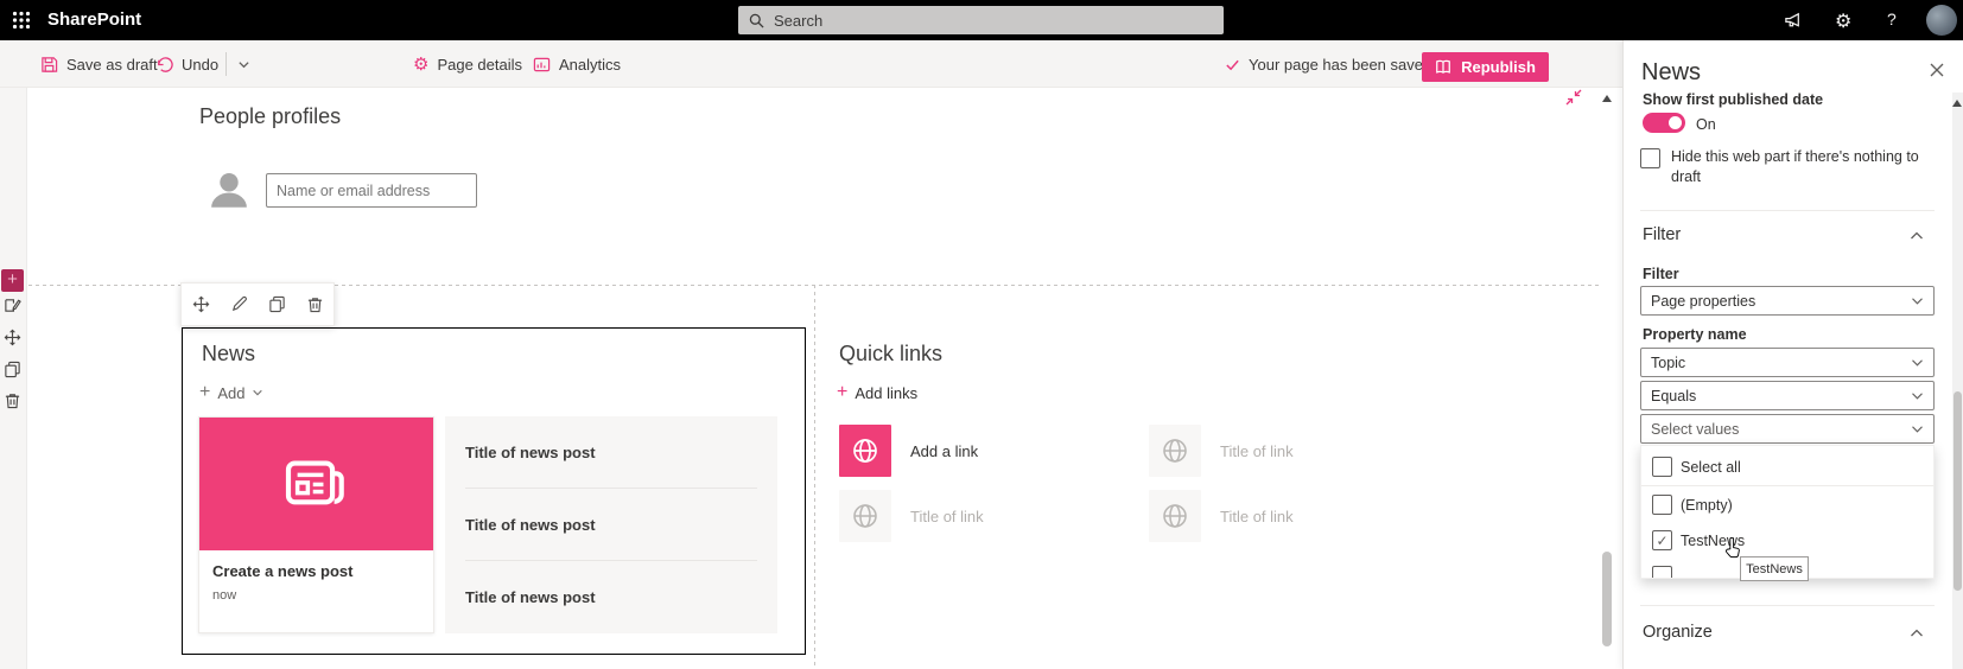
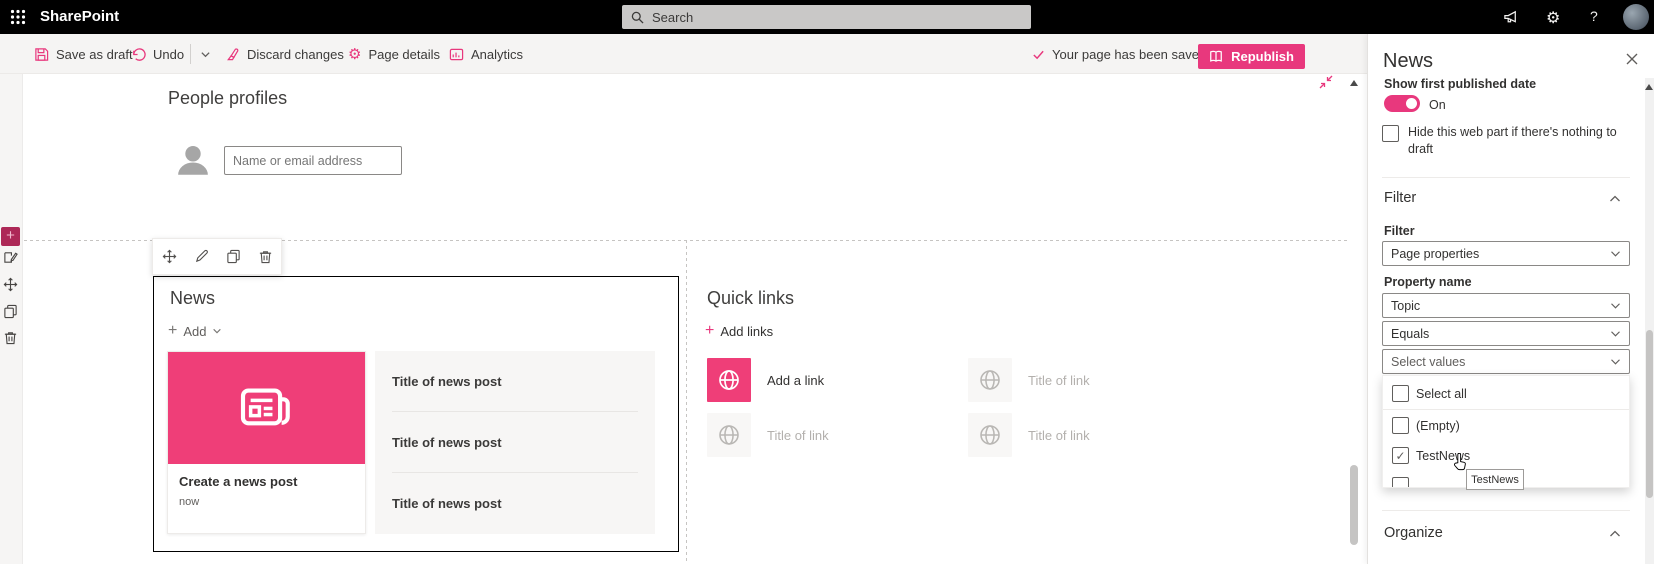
  SharePoint
  Search
  ⚙
  ?
  Save as draft
  Undo
+ Discard changes
  ⚙
  Page details
  Analytics
  Your page has been save
  Republish
  +
  People profiles
  Name or email address
  News
  +
  Add
  Create a news post
  now
  Title of news post
  Title of news post
  Title of news post
  Quick links
  +
  Add links
  Add a link
  Title of link
  Title of link
  Title of link
  News
  Show first published date
  On
  Hide this web part if there's nothing to draft
  Filter
  Filter
  Page properties
  Property name
  Topic
  Equals
  Select values
  Select all
  (Empty)
  ✓
  TestNes
  TestNews
  Organize
